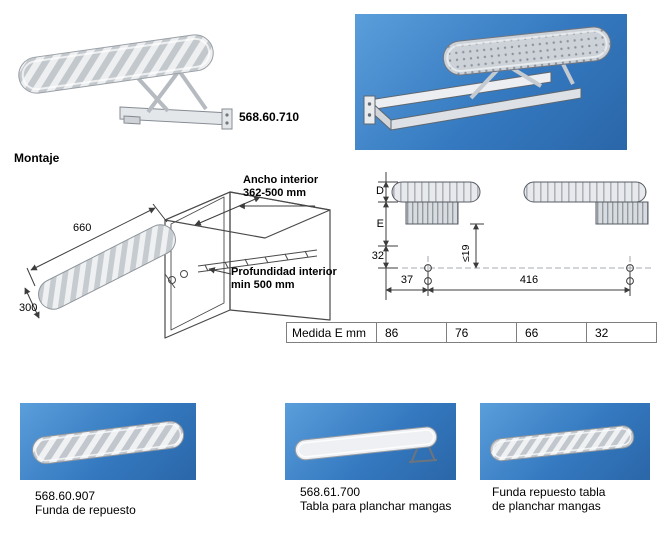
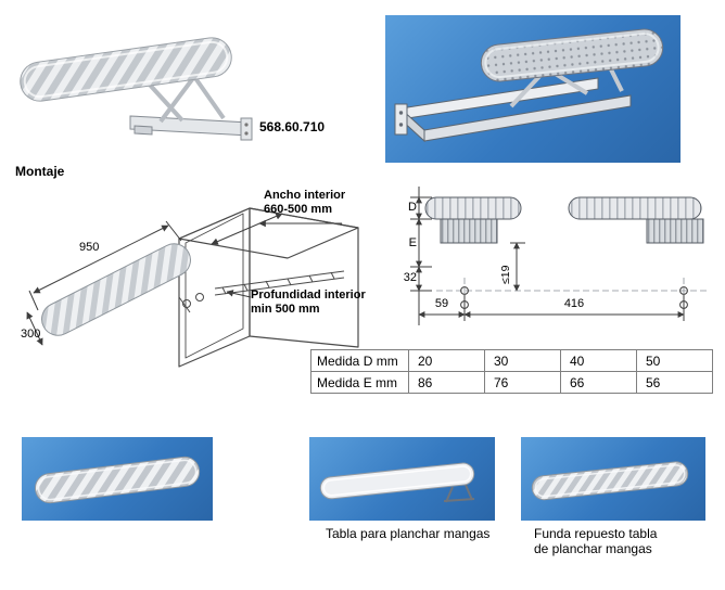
  568.60.710
  Montaje
  Ancho interior
- 362-500 mm
+ 660-500 mm
- 660
+ 950
  Profundidad interior
  min 500 mm
  300
  D
  E
  32
- 37
+ 59
  416
+ Medida D mm	20	30	40	50
- Medida E mm	86	76	66	32
+ Medida E mm	86	76	66	56
- 568.60.907
- Funda de repuesto
- 568.61.700
  Tabla para planchar mangas
  Funda repuesto tabla
  de planchar mangas
